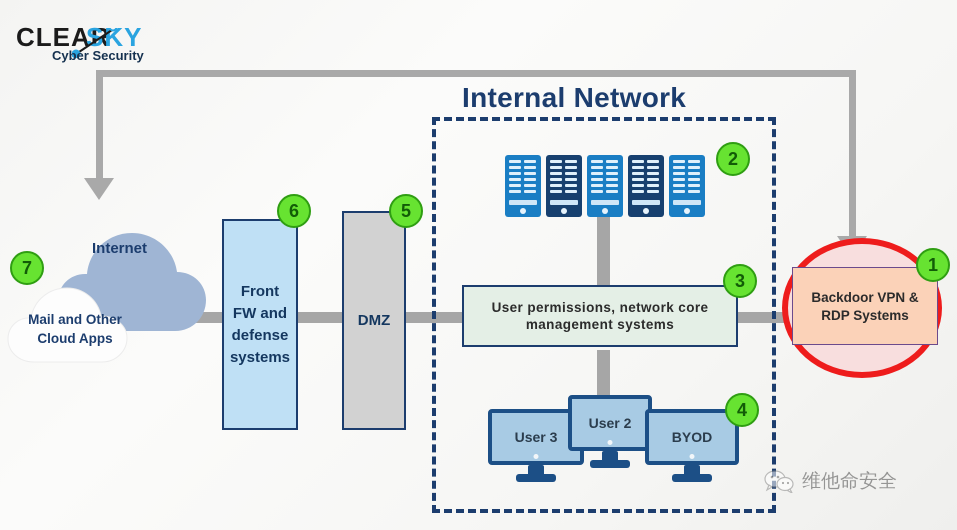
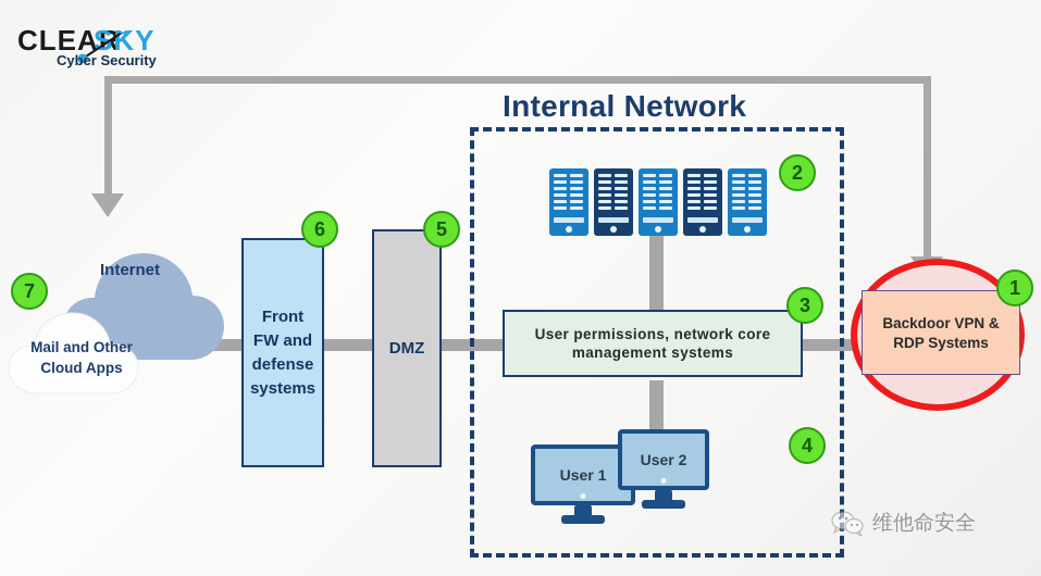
  CLEA
  SKY
  Cyber Security
  Internal Network
  User permissions, network core
  management systems
- User 3
+ User 1
  User 2
- BYOD
  Front
  FW and
  defense
  systems
  DMZ
  Internet
  Mail and Other
  Cloud Apps
  Backdoor VPN &
  RDP Systems
  1
  2
  3
  4
  5
  6
  7
  维他命安全
